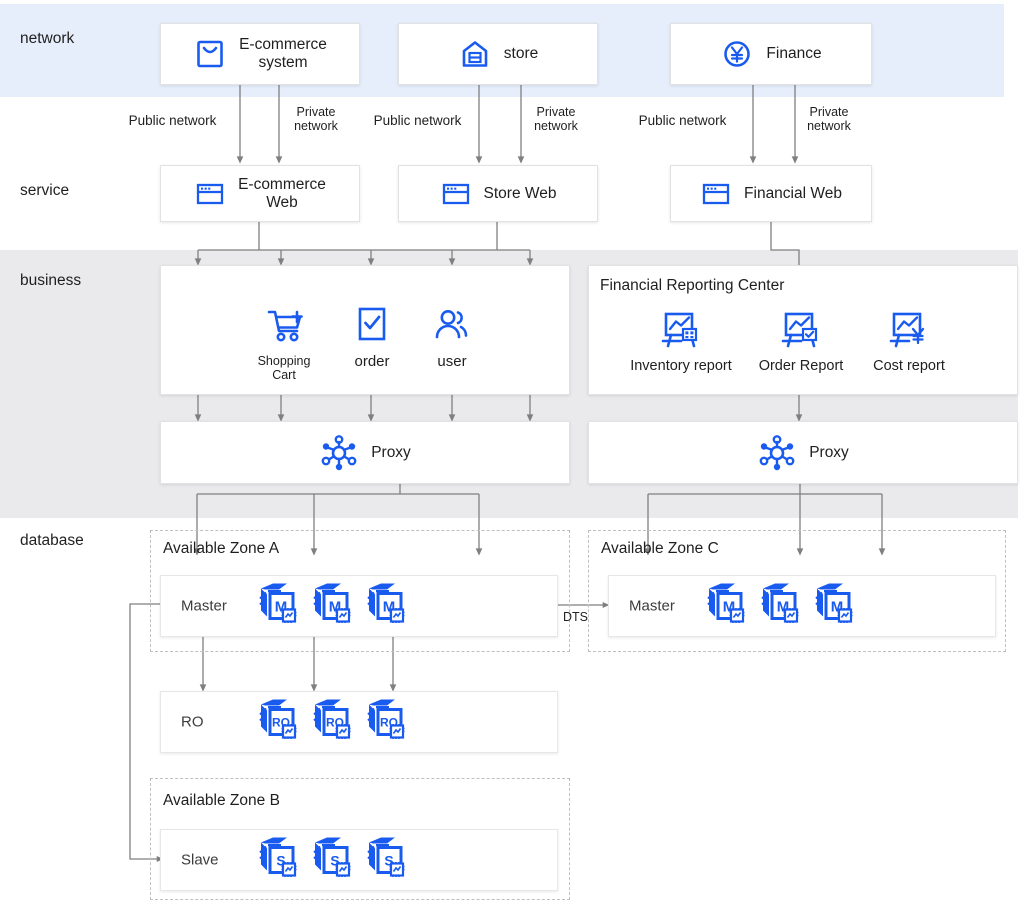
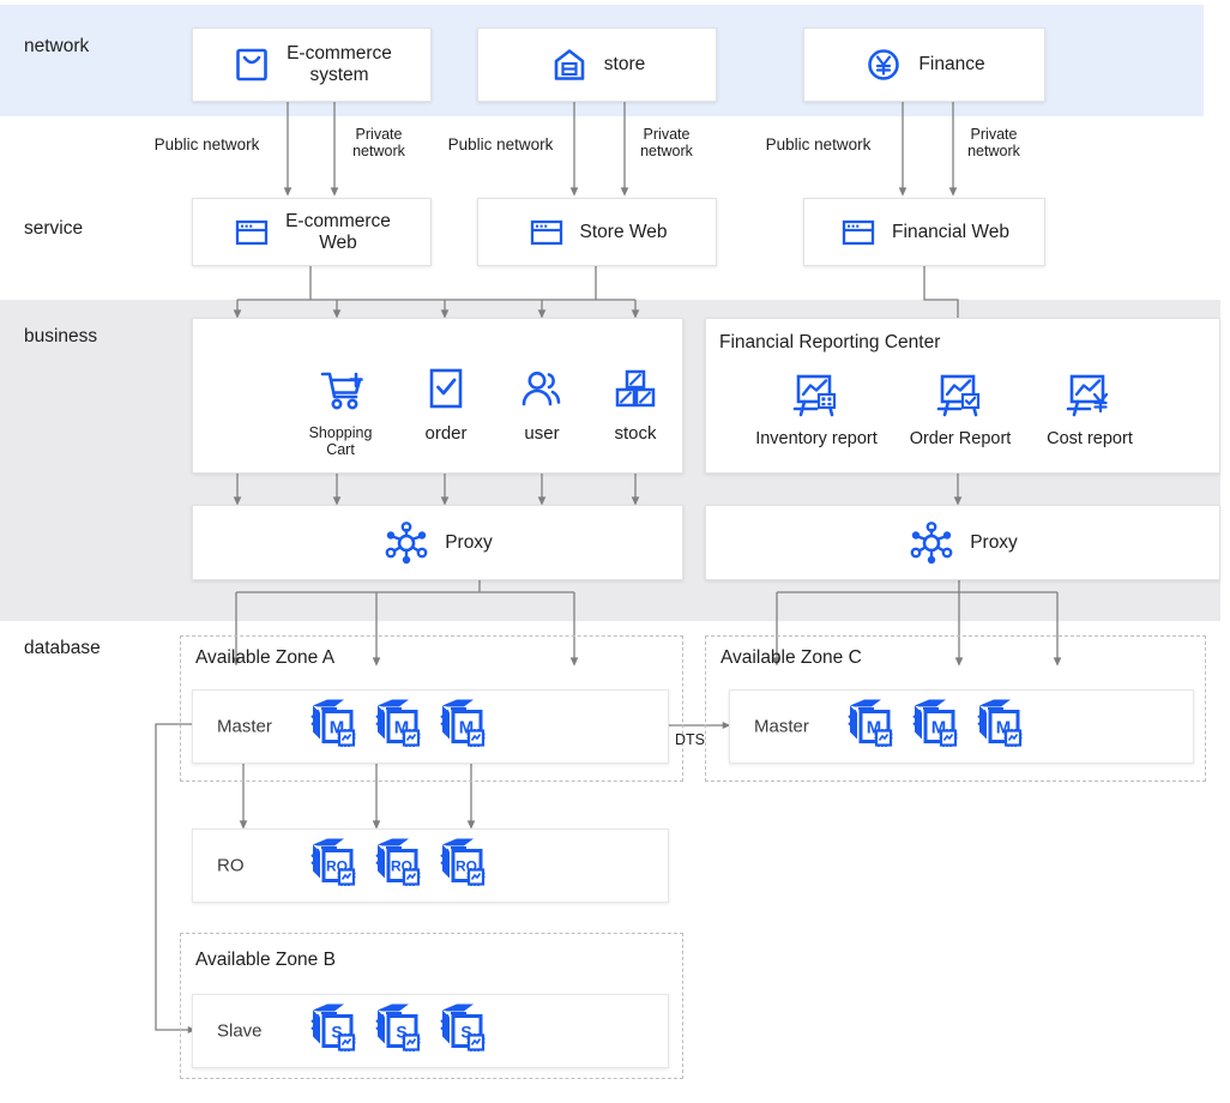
  network
  service
  business
  database
  E-commerce
  system
  store
  Finance
  Public network
  Private
  network
  Public network
  Private
  network
  Public network
  Private
  network
  E-commerce
  Web
  Store Web
  Financial Web
  Shopping
  Cart
  order
  user
+ stock
  Financial Reporting Center
  Inventory report
  Order Report
  Cost report
  Proxy
  Proxy
  Available Zone A
  Master
  M
  M
  M
  RO
  RO
  RO
  RO
  Available Zone C
  Master
  M
  M
  M
  DTS
  Available Zone B
  Slave
  S
  S
  S
